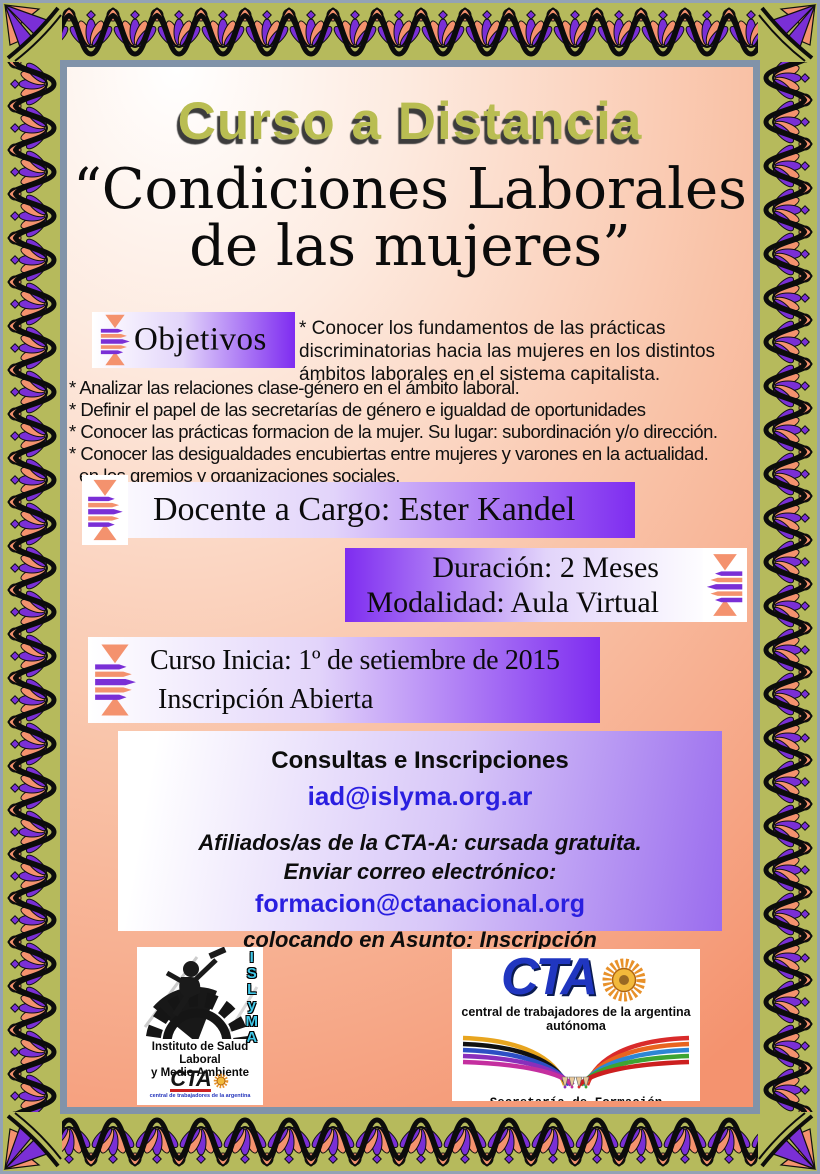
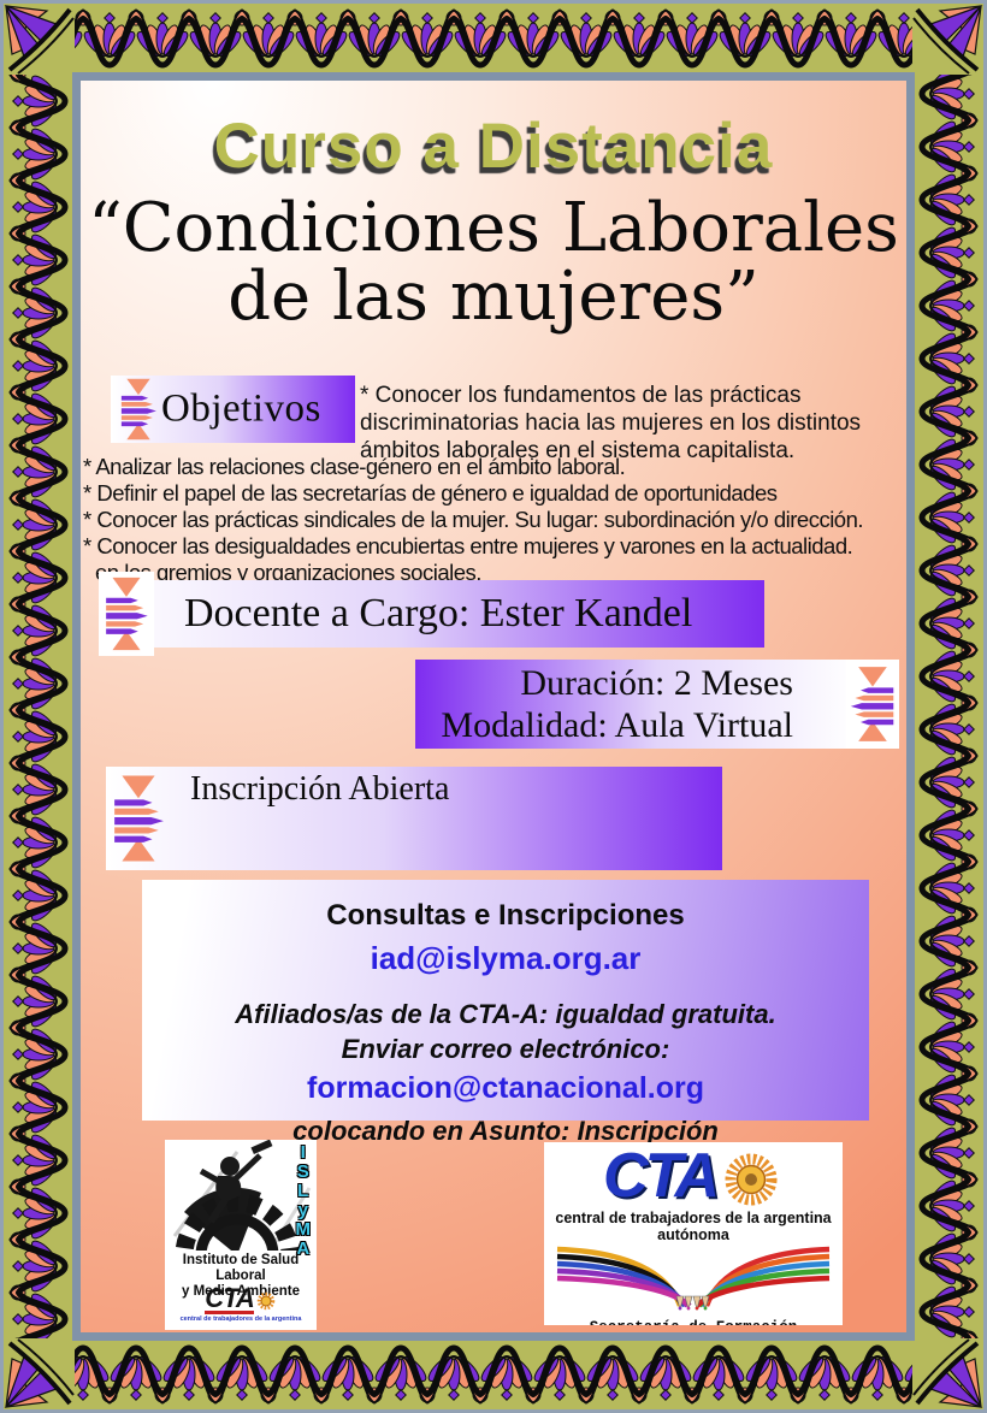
  Curso a Distancia
  “Condiciones Laborales
  de las mujeres”
  Objetivos
  * Conocer los fundamentos de las prácticas
  discriminatorias hacia las mujeres en los distintos
  ámbitos laborales en el sistema capitalista.
  * Analizar las relaciones clase-género en el ámbito laboral.
  * Definir el papel de las secretarías de género e igualdad de oportunidades
- * Conocer las prácticas formacion de la mujer. Su lugar: subordinación y/o dirección.
+ * Conocer las prácticas sindicales de la mujer. Su lugar: subordinación y/o dirección.
  * Conocer las desigualdades encubiertas entre mujeres y varones en la actualidad.
  gremios y organizaciones sociales.
  Docente a Cargo: Ester Kandel
  Duración: 2 Meses
  Modalidad: Aula Virtual
- Curso Inicia: 1º de setiembre de 2015
  Inscripción Abierta
  Consultas e Inscripciones
  iad@islyma.org.ar
- Afiliados/as de la CTA-A: cursada gratuita.
+ Afiliados/as de la CTA-A: igualdad gratuita.
  Enviar correo electrónico:
  formacion@ctanacional.org
  colocando en Asunto: Inscripción
  I
  S
  L
  y
  M
  A
  Instituto de Salud Laboral
  y Medio Ambiente
  CTA
  CTA
  central de trabajadores de la argentina
  autónoma
